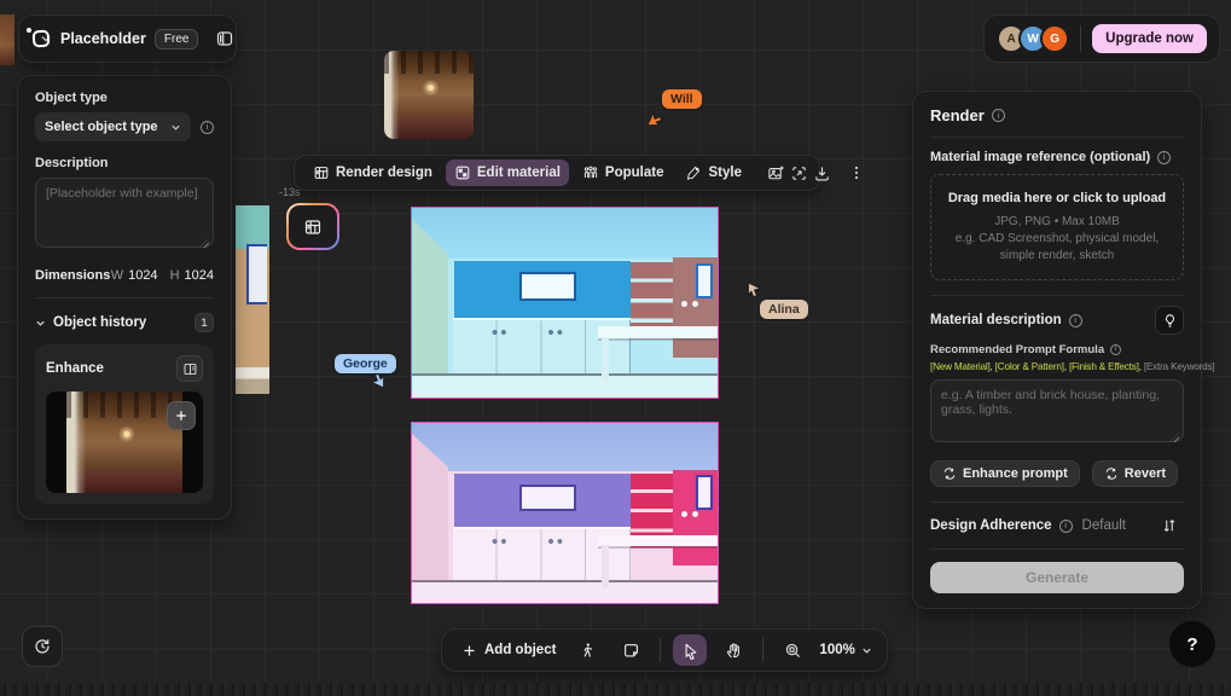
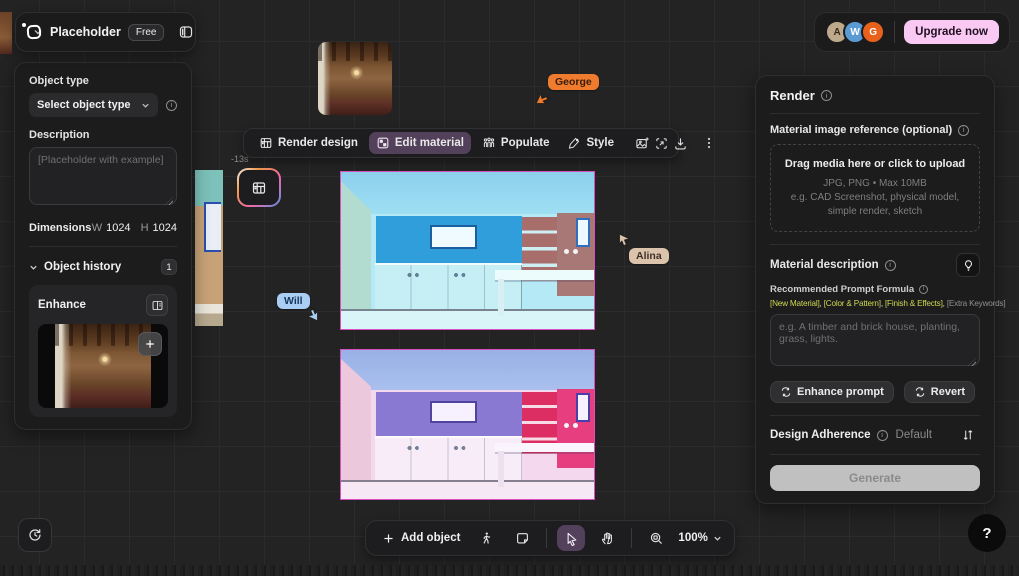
  -13s
  Placeholder
  Free
  A
  W
  G
  Upgrade now
  Object type
  Select object type
  i
  Description
  [Placeholder with example]
  Dimensions
  W
  1024
  H
  1024
  Object history
  1
  Enhance
  Render design
  Edit material
  Populate
  Style
  Render
  i
  Material image reference (optional)
  i
  Drag media here or click to upload
  JPG, PNG • Max 10MB
  e.g. CAD Screenshot, physical model,
  simple render, sketch
  Material description
  i
  Recommended Prompt Formula
  [New Material], [Color & Pattern], [Finish & Effects], [Extra Keywords]
  Enhance prompt
  Revert
  Design Adherence
  i
  Default
  Generate
  Add object
  100%
  ?
- Will
+ George
  Alina
- George
+ Will
